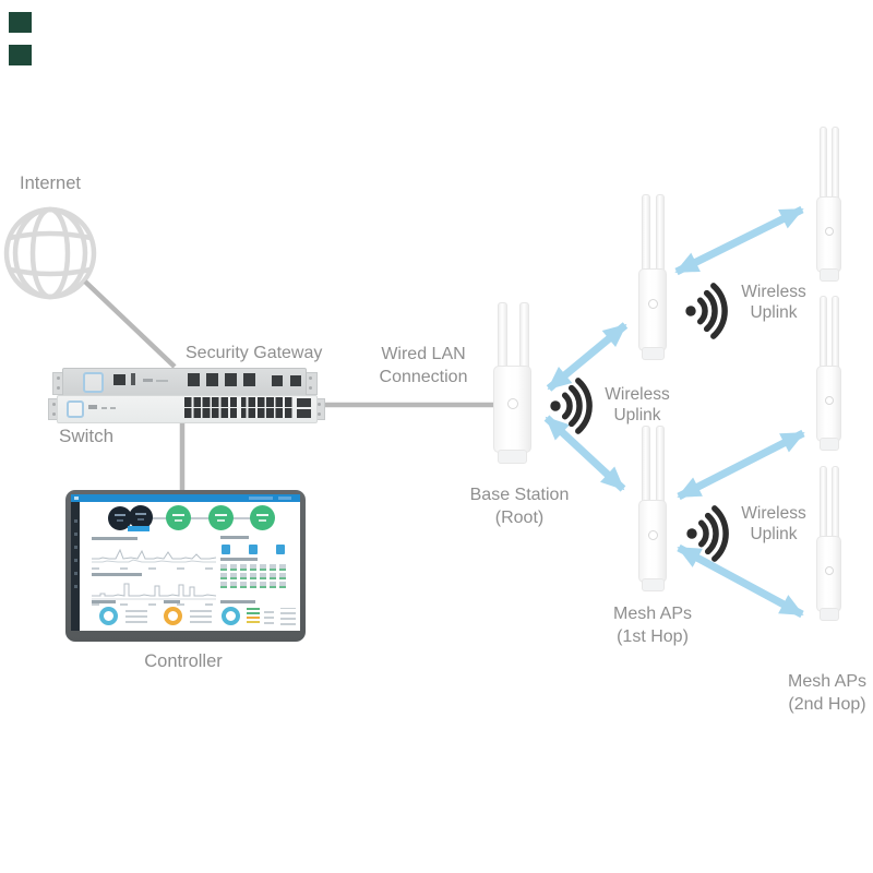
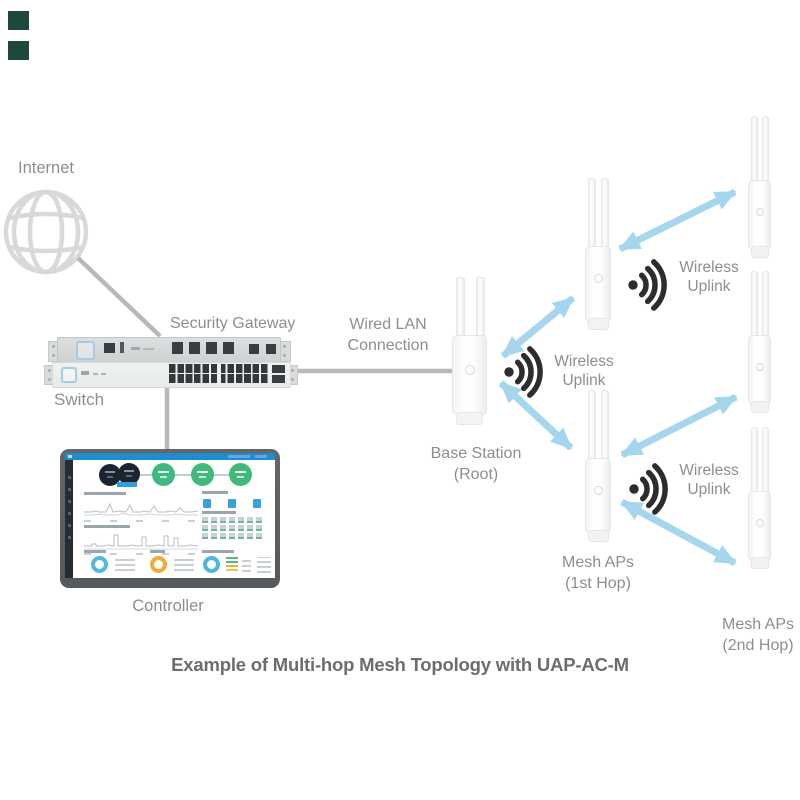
  Internet
  Security Gateway
  Switch
  Wired LAN
  Connection
  Base Station
  (Root)
  Controller
  Wireless
  Uplink
  Wireless
  Uplink
  Wireless
  Uplink
  Mesh APs
  (1st Hop)
  Mesh APs
  (2nd Hop)
+ Example of Multi-hop Mesh Topology with UAP-AC-M
